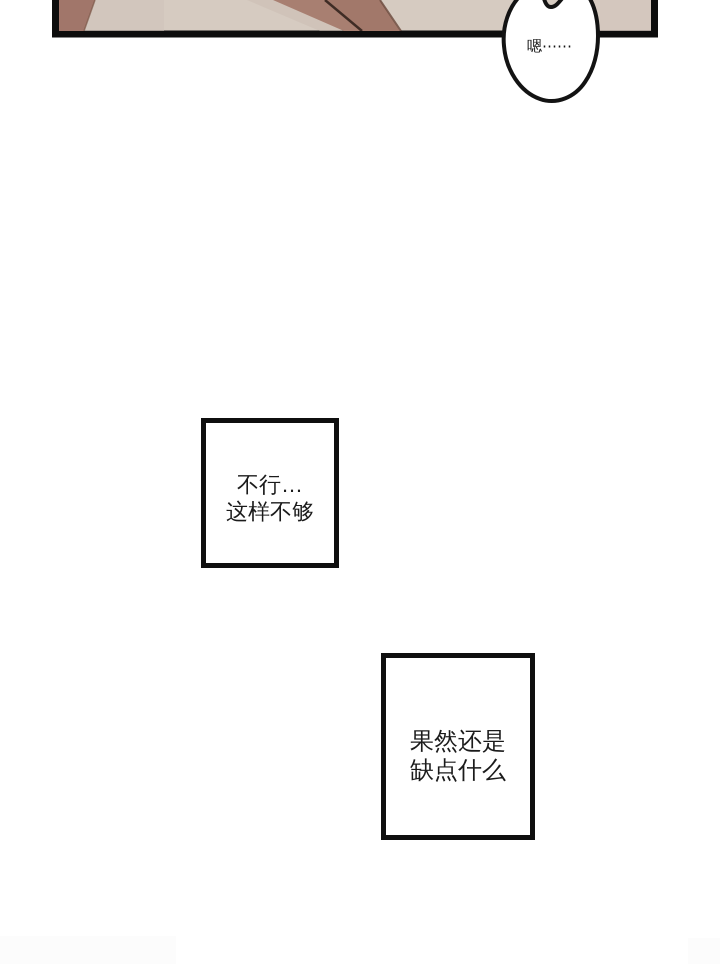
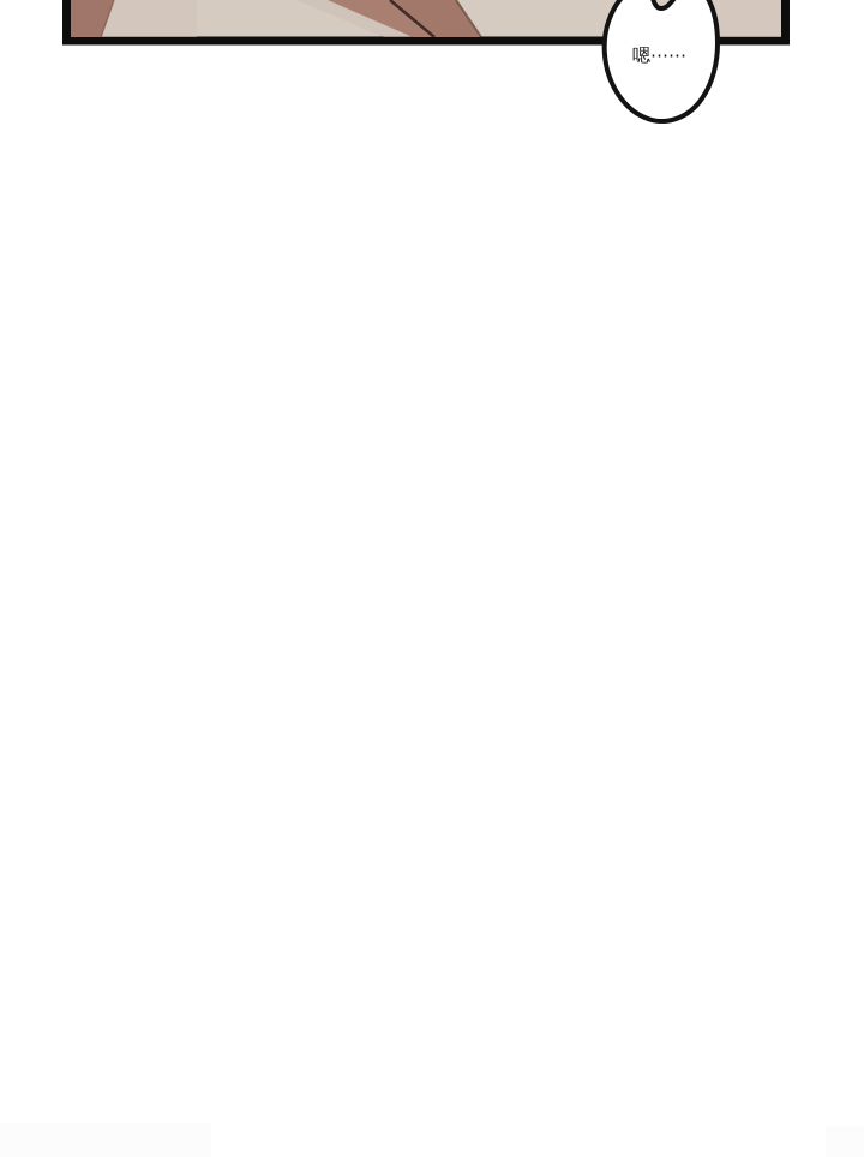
  嗯⋯⋯
- 不行…
- 这样不够
- 果然还是
- 缺点什么
